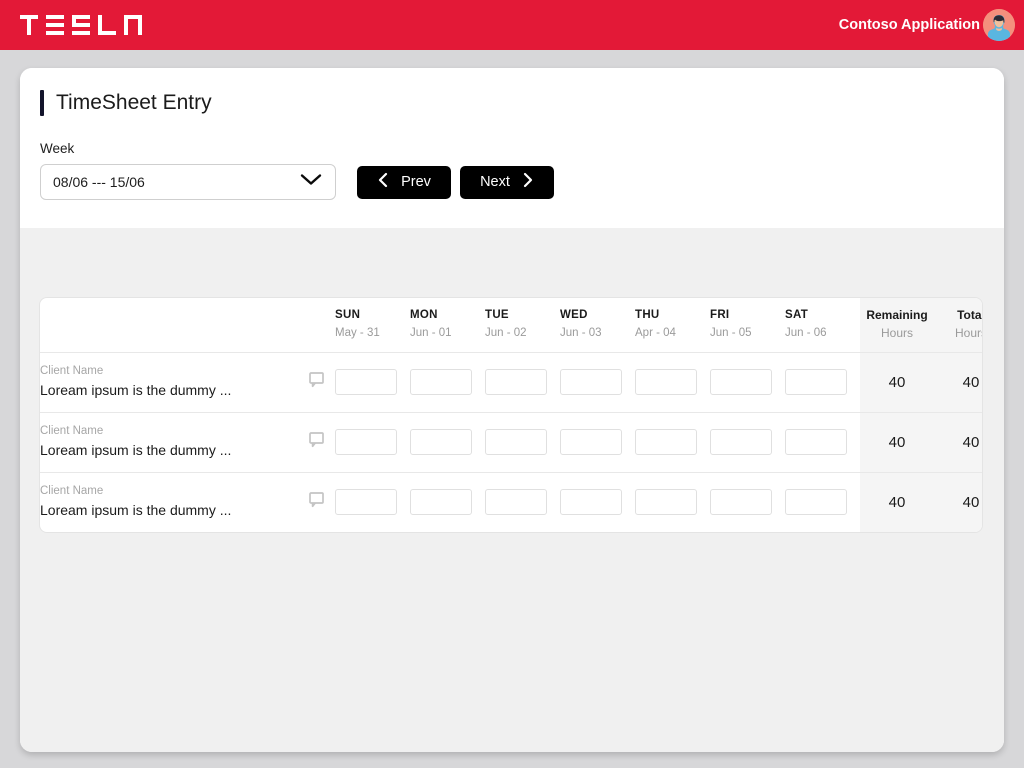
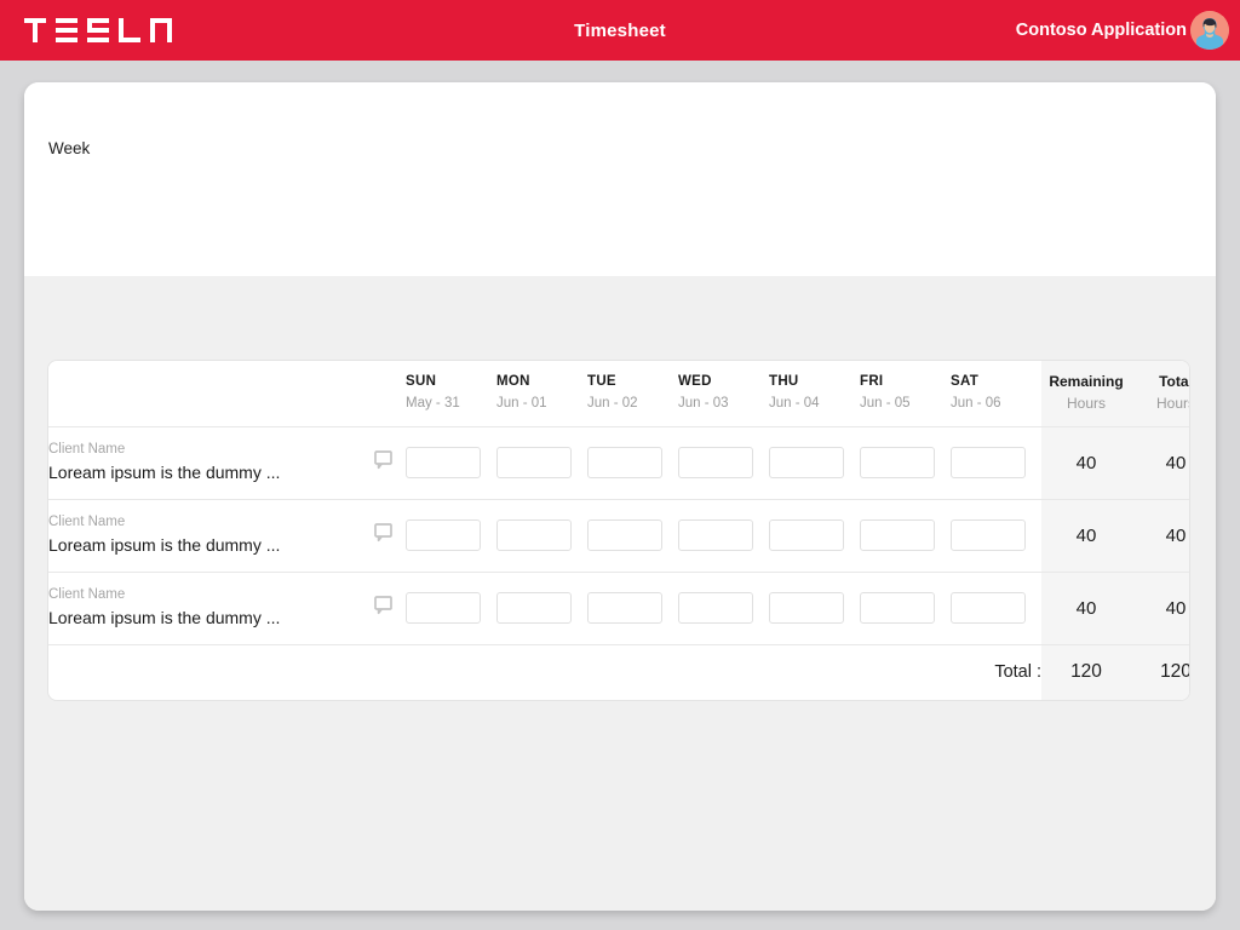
+ Timesheet
  Contoso Application
- TimeSheet Entry
  Week
- 08/06 --- 15/06
- Prev
- Next
- 		SUN May - 31	MON Jun - 01	TUE Jun - 02	WED Jun - 03	THU Apr - 04	FRI Jun - 05	SAT Jun - 06	Remaining Hours	Tota Hour
+ 		SUN May - 31	MON Jun - 01	TUE Jun - 02	WED Jun - 03	THU Jun - 04	FRI Jun - 05	SAT Jun - 06	Remaining Hours	Tota Hour
  Client Name Loream ipsum is the dummy ...									40	40
  Client Name Loream ipsum is the dummy ...									40	40
  Client Name Loream ipsum is the dummy ...									40	40
+ Total :	120	120
